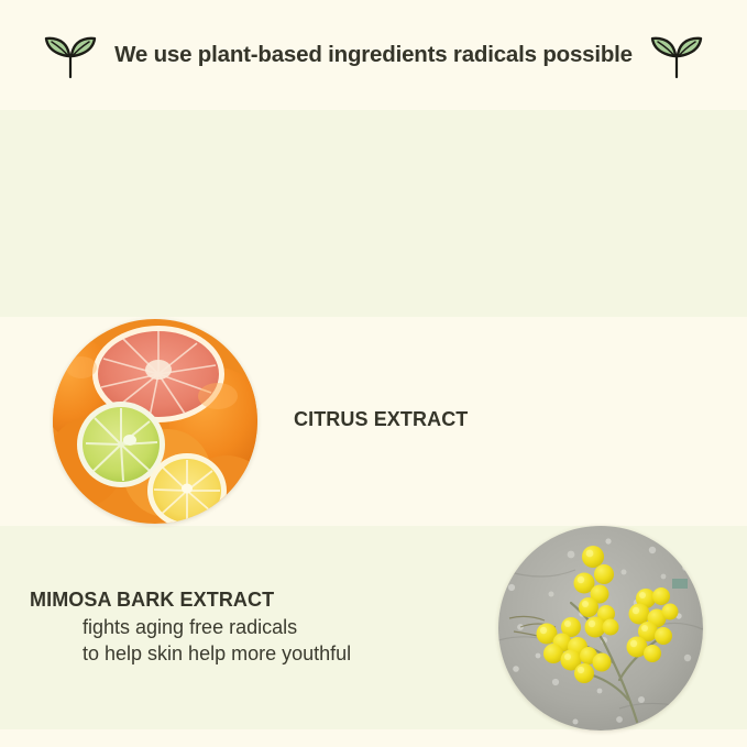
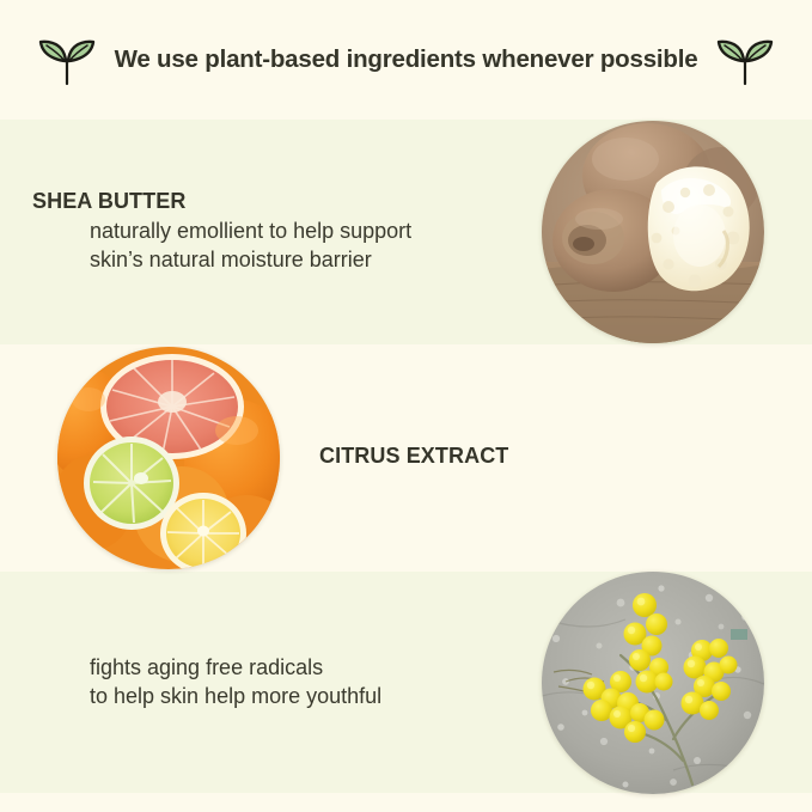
- We use plant-based ingredients radicals possible
+ We use plant-based ingredients whenever possible
+ SHEA BUTTER
+ naturally emollient to help support
+ skin’s natural moisture barrier
  CITRUS EXTRACT
- MIMOSA BARK EXTRACT
  fights aging free radicals
  to help skin help more youthful
